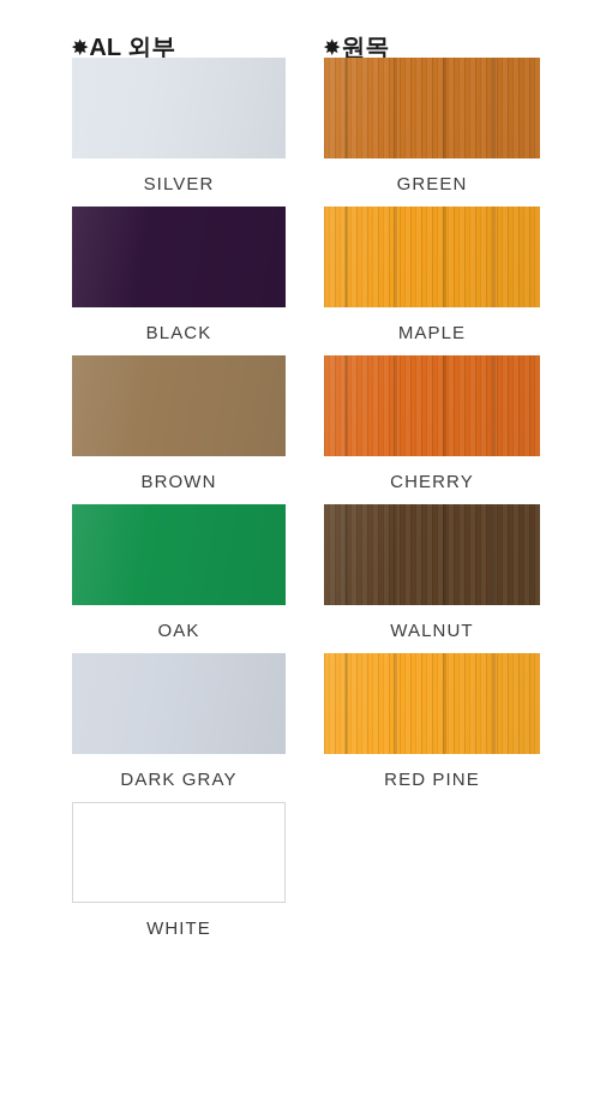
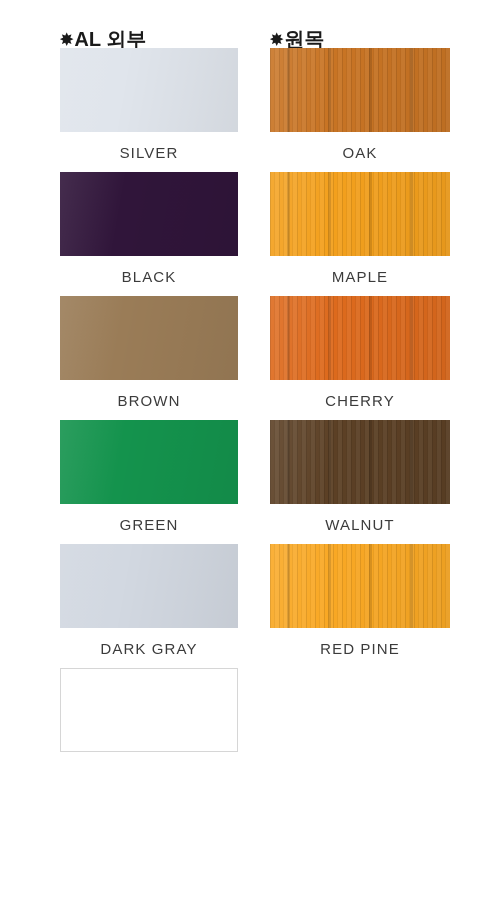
  ✸AL 외부
  SILVER
  BLACK
  BROWN
- OAK
+ GREEN
  DARK GRAY
- WHITE
  ✸원목
- GREEN
+ OAK
  MAPLE
  CHERRY
  WALNUT
  RED PINE
